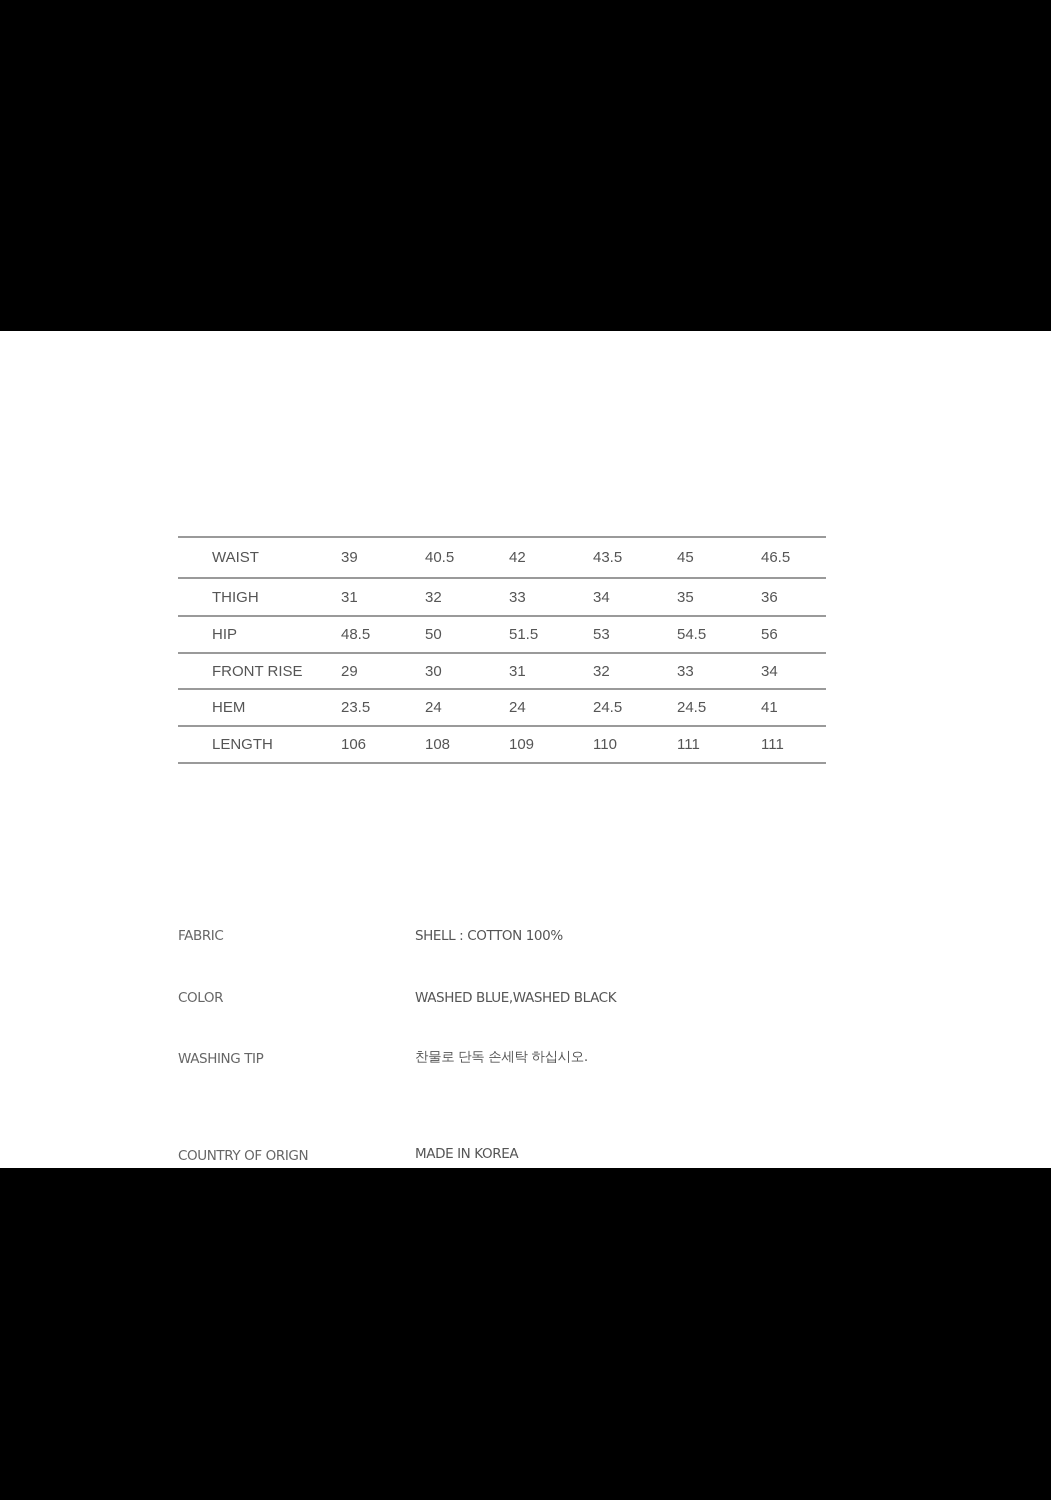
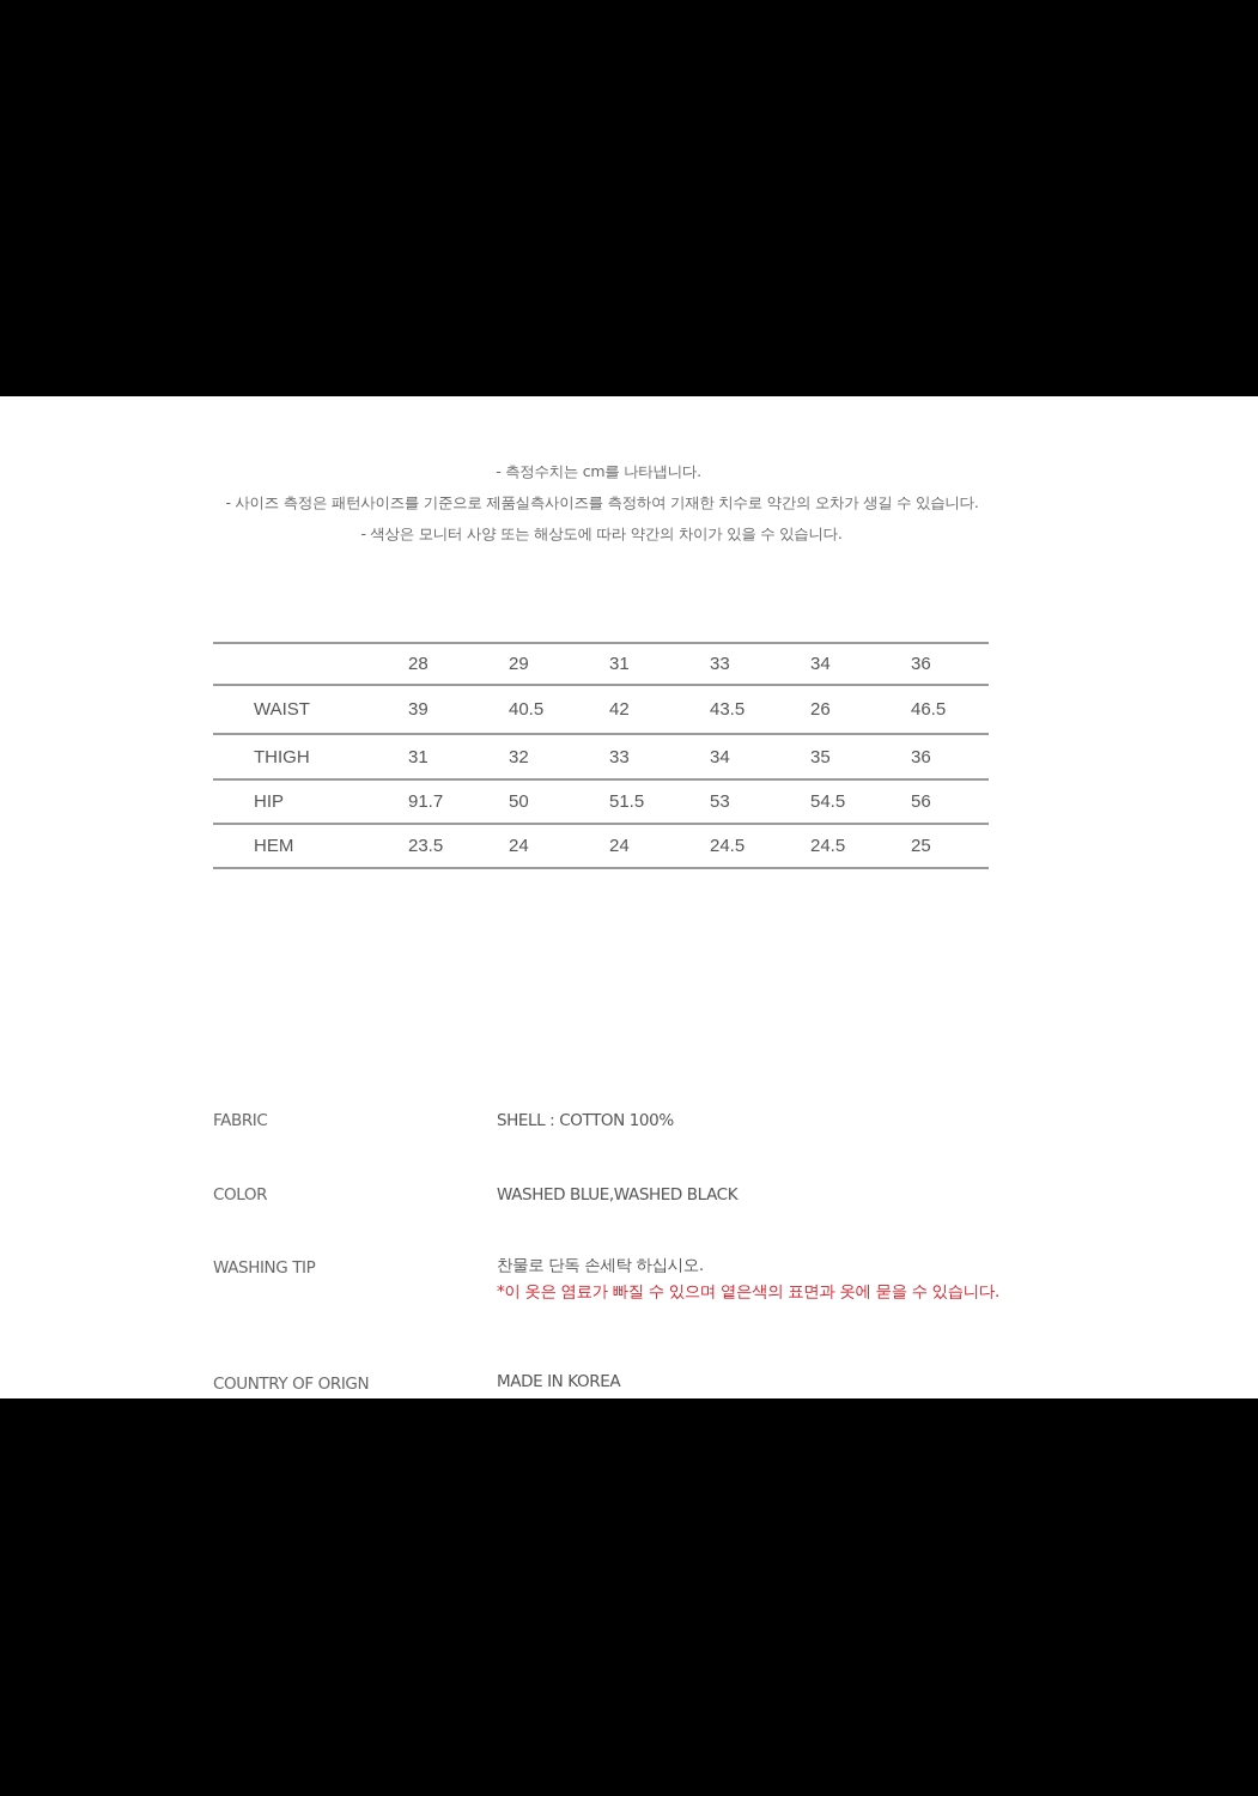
+ - 측정수치는 cm를 나타냅니다.
+ - 사이즈 측정은 패턴사이즈를 기준으로 제품실측사이즈를 측정하여 기재한 치수로 약간의 오차가 생길 수 있습니다.
+ - 색상은 모니터 사양 또는 해상도에 따라 약간의 차이가 있을 수 있습니다.
+ 	28	29	31	33	34	36
- WAIST	39	40.5	42	43.5	45	46.5
+ WAIST	39	40.5	42	43.5	26	46.5
  THIGH	31	32	33	34	35	36
- HIP	48.5	50	51.5	53	54.5	56
+ HIP	91.7	50	51.5	53	54.5	56
- FRONT RISE	29	30	31	32	33	34
- HEM	23.5	24	24	24.5	24.5	41
+ HEM	23.5	24	24	24.5	24.5	25
- LENGTH	106	108	109	110	111	111
  FABRIC
  SHELL : COTTON 100%
  COLOR
  WASHED BLUE,WASHED BLACK
  WASHING TIP
  찬물로 단독 손세탁 하십시오.
+ *이 옷은 염료가 빠질 수 있으며 옅은색의 표면과 옷에 묻을 수 있습니다.
  COUNTRY OF ORIGN
  MADE IN KOREA
